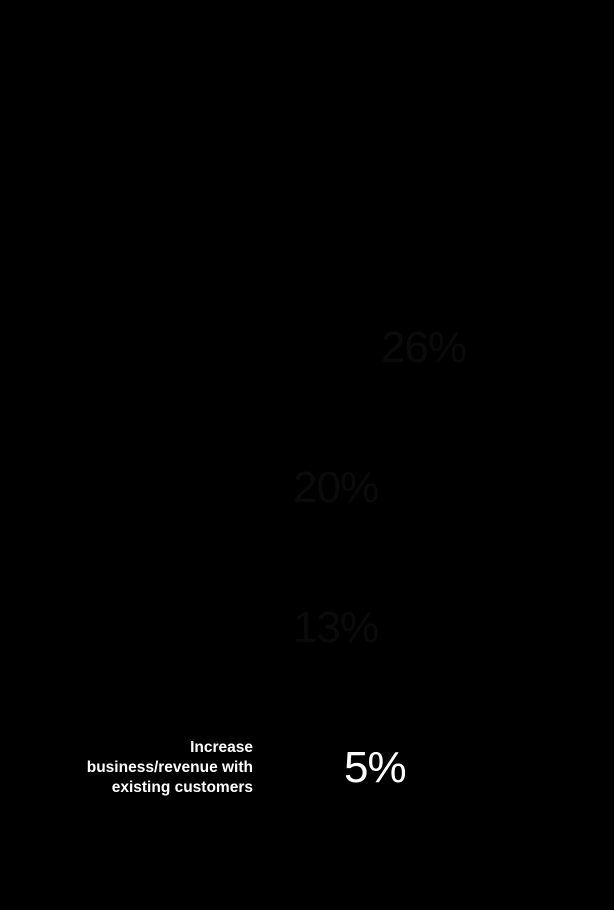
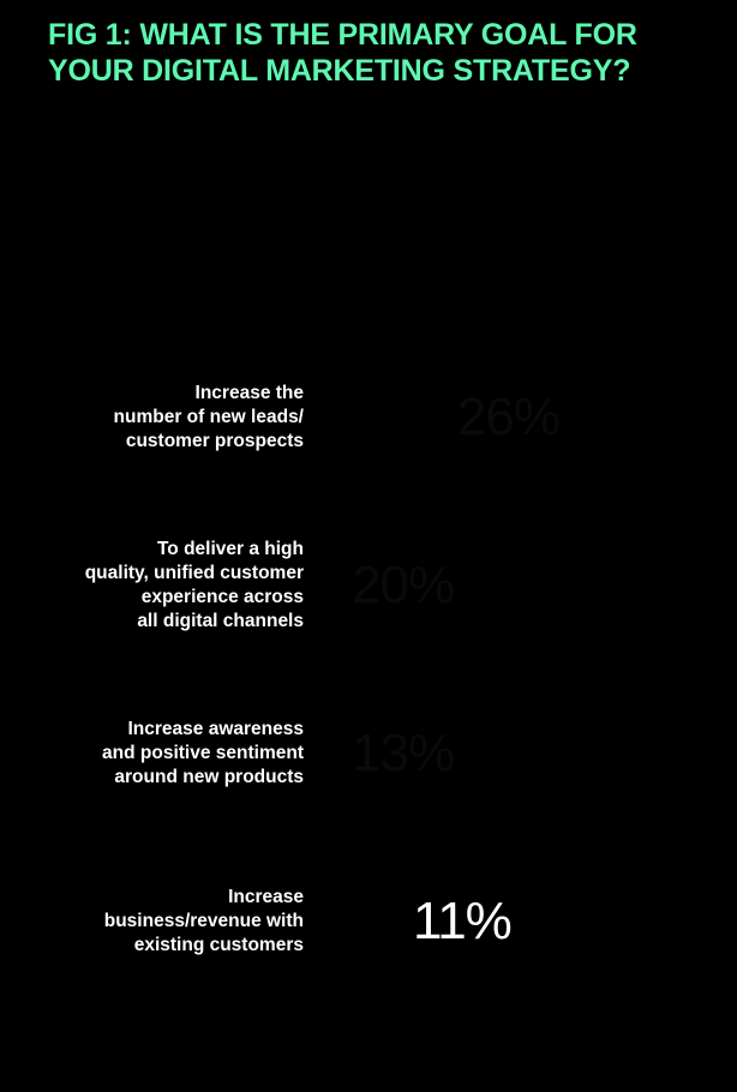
+ FIG 1: WHAT IS THE PRIMARY GOAL FOR
+ YOUR DIGITAL MARKETING STRATEGY?
+ Increase the
+ number of new leads/
+ customer prospects
+ To deliver a high
+ quality, unified customer
+ experience across
+ all digital channels
+ Increase awareness
+ and positive sentiment
+ around new products
  Increase
  business/revenue with
  existing customers
- 5%
+ 11%
